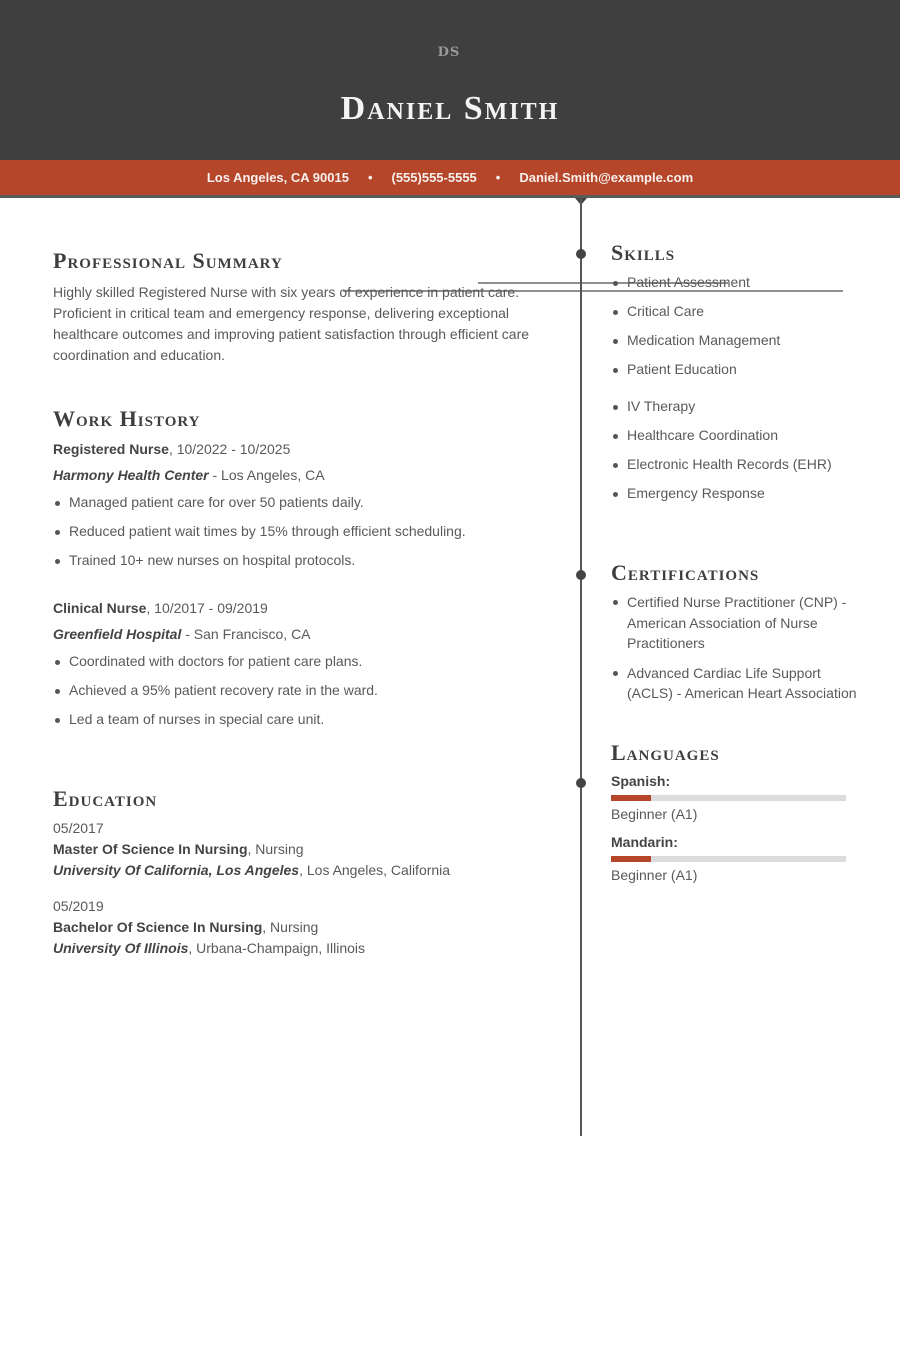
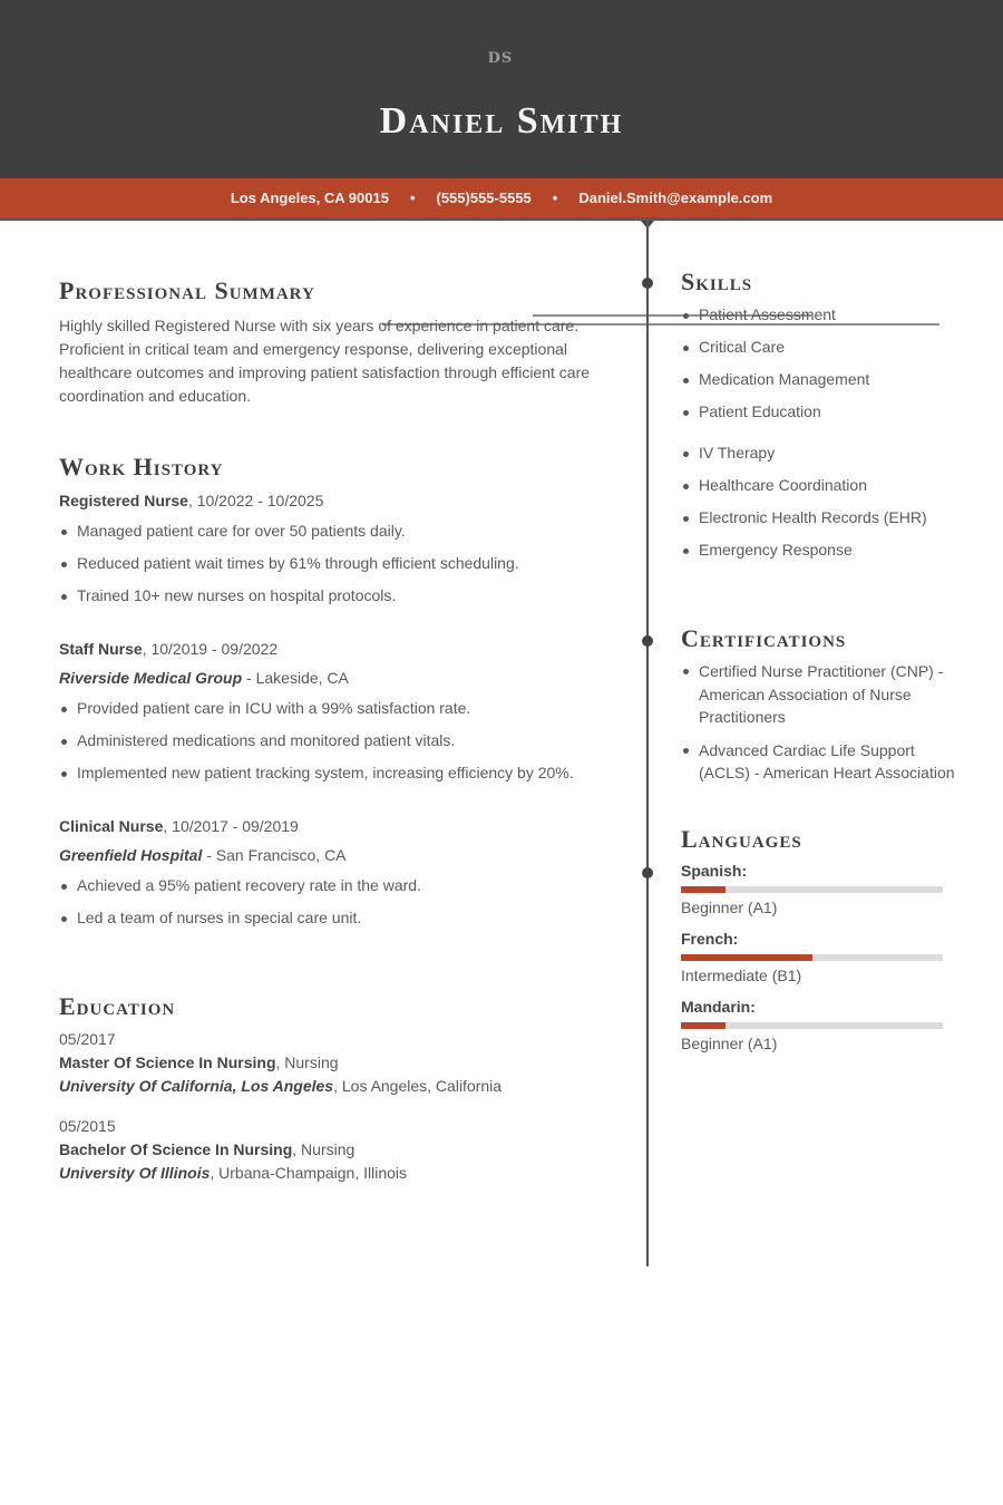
  DS
  Daniel Smith
  Los Angeles, CA 90015
  •
  (555)555-5555
  •
  Daniel.Smith@example.com
  Professional Summary
  Highly skilled Registered Nurse with six years of experience in patient care. Proficient in critical team and emergency response, delivering exceptional healthcare outcomes and improving patient satisfaction through efficient care coordination and education.
  Work History
  Registered Nurse, 10/2022 - 10/2025
- Harmony Health Center - Los Angeles, CA
  Managed patient care for over 50 patients daily.
- Reduced patient wait times by 15% through efficient scheduling.
+ Reduced patient wait times by 61% through efficient scheduling.
  Trained 10+ new nurses on hospital protocols.
+ Staff Nurse, 10/2019 - 09/2022
+ Riverside Medical Group - Lakeside, CA
+ Provided patient care in ICU with a 99% satisfaction rate.
+ Administered medications and monitored patient vitals.
+ Implemented new patient tracking system, increasing efficiency by 20%.
  Clinical Nurse, 10/2017 - 09/2019
  Greenfield Hospital - San Francisco, CA
- Coordinated with doctors for patient care plans.
  Achieved a 95% patient recovery rate in the ward.
  Led a team of nurses in special care unit.
  Education
  05/2017
  Master Of Science In Nursing, Nursing
  University Of California, Los Angeles, Los Angeles, California
- 05/2019
+ 05/2015
  Bachelor Of Science In Nursing, Nursing
  University Of Illinois, Urbana-Champaign, Illinois
  Skills
  Patient Assessment
  Critical Care
  Medication Management
  Patient Education
  IV Therapy
  Healthcare Coordination
  Electronic Health Records (EHR)
  Emergency Response
  Certifications
  Certified Nurse Practitioner (CNP) - American Association of Nurse Practitioners
  Advanced Cardiac Life Support (ACLS) - American Heart Association
  Languages
  Spanish:
  Beginner (A1)
+ French:
+ Intermediate (B1)
  Mandarin:
  Beginner (A1)
